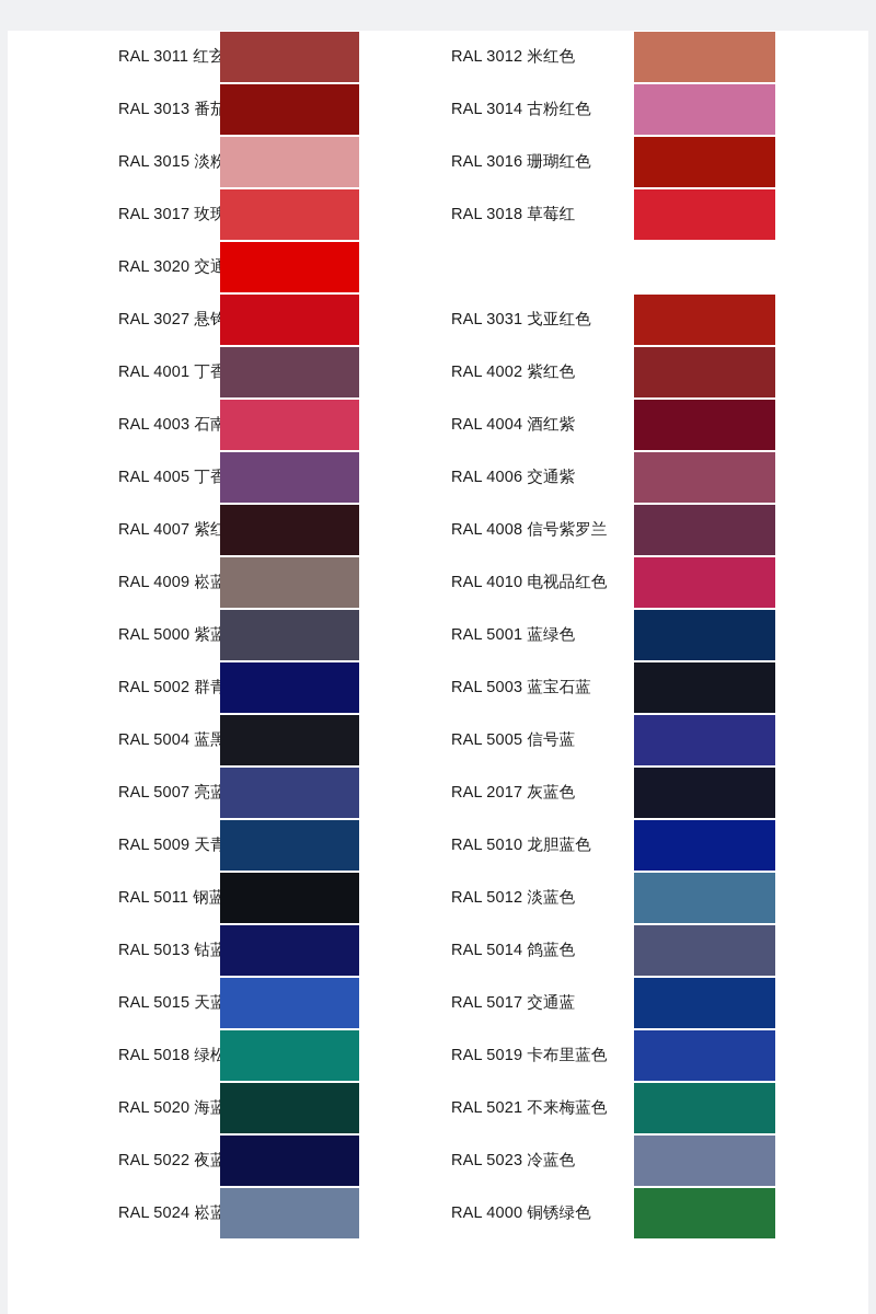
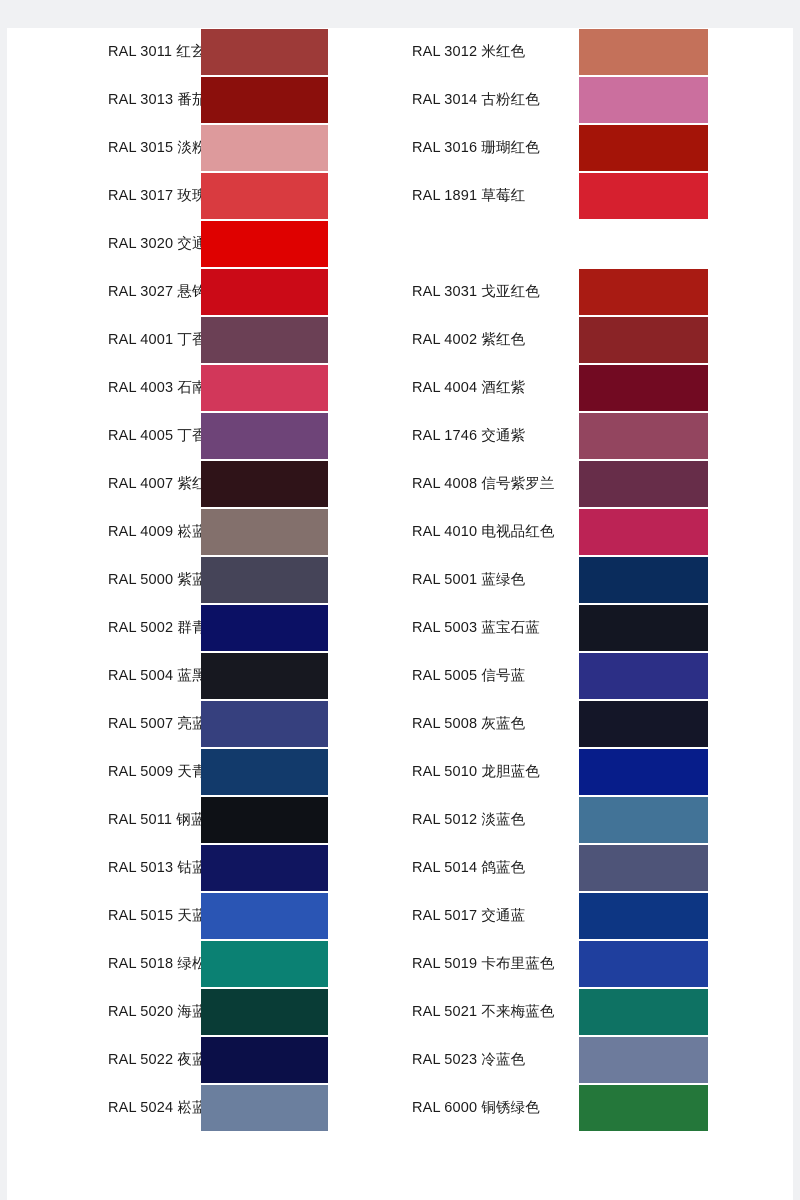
  RAL 3011 红玄
  RAL 3012 米红色
  RAL 3013 番茄
  RAL 3014 古粉红色
  RAL 3015 淡粉
  RAL 3016 珊瑚红色
  RAL 3017 玫瑰
- RAL 3018 草莓红
+ RAL 1891 草莓红
  RAL 3020 交通
  RAL 3027 悬钩
  RAL 3031 戈亚红色
  RAL 4001 丁香
  RAL 4002 紫红色
  RAL 4003 石南
  RAL 4004 酒红紫
  RAL 4005 丁香
- RAL 4006 交通紫
+ RAL 1746 交通紫
  RAL 4007 紫红
  RAL 4008 信号紫罗兰
  RAL 4009 崧蓝
  RAL 4010 电视品红色
  RAL 5000 紫蓝
  RAL 5001 蓝绿色
  RAL 5002 群青
  RAL 5003 蓝宝石蓝
  RAL 5004 蓝黑
  RAL 5005 信号蓝
  RAL 5007 亮蓝
- RAL 2017 灰蓝色
+ RAL 5008 灰蓝色
  RAL 5009 天青
  RAL 5010 龙胆蓝色
  RAL 5011 钢蓝
  RAL 5012 淡蓝色
  RAL 5013 钴蓝
  RAL 5014 鸽蓝色
  RAL 5015 天蓝
  RAL 5017 交通蓝
  RAL 5018 绿松
  RAL 5019 卡布里蓝色
  RAL 5020 海蓝
  RAL 5021 不来梅蓝色
  RAL 5022 夜蓝
  RAL 5023 冷蓝色
  RAL 5024 崧蓝
- RAL 4000 铜锈绿色
+ RAL 6000 铜锈绿色
